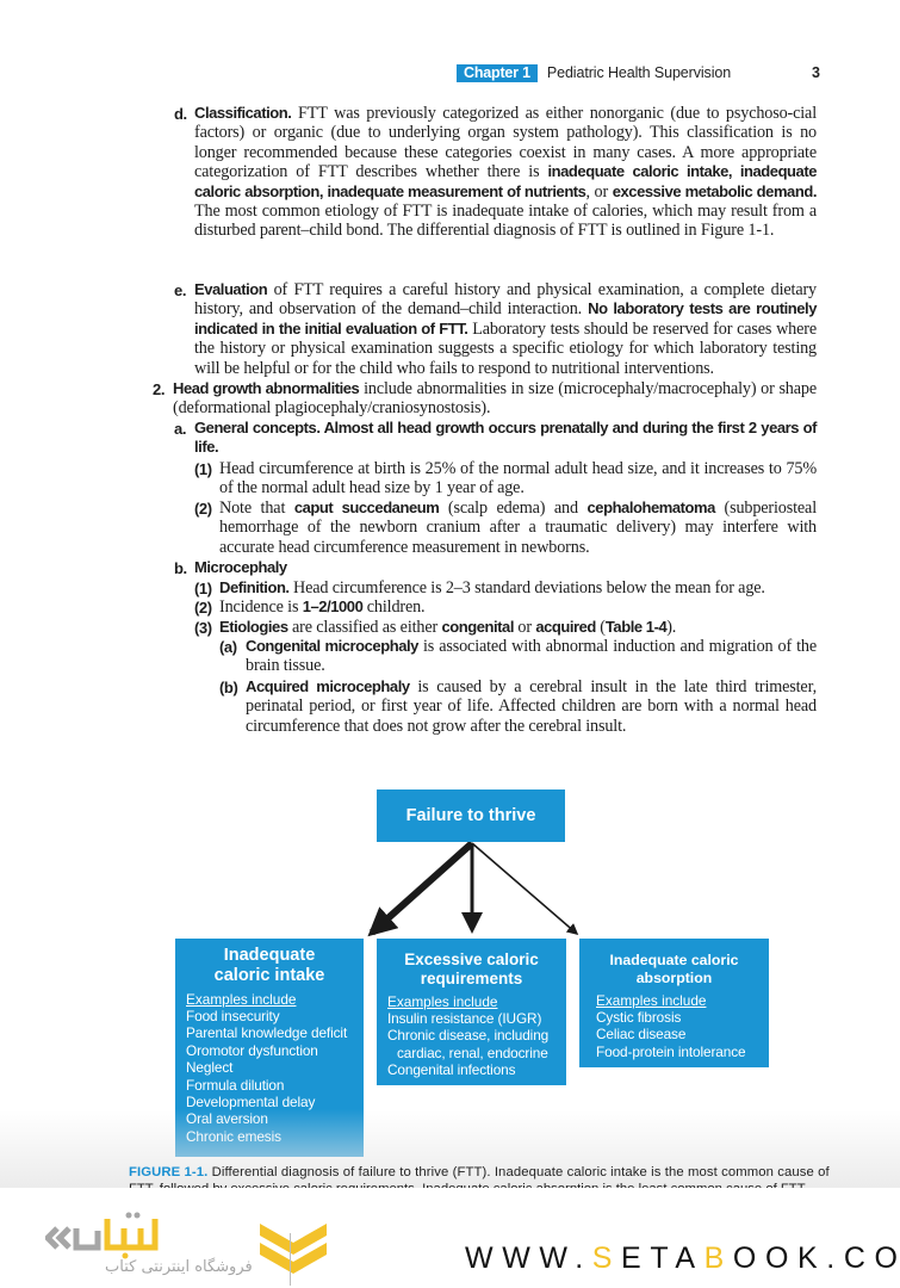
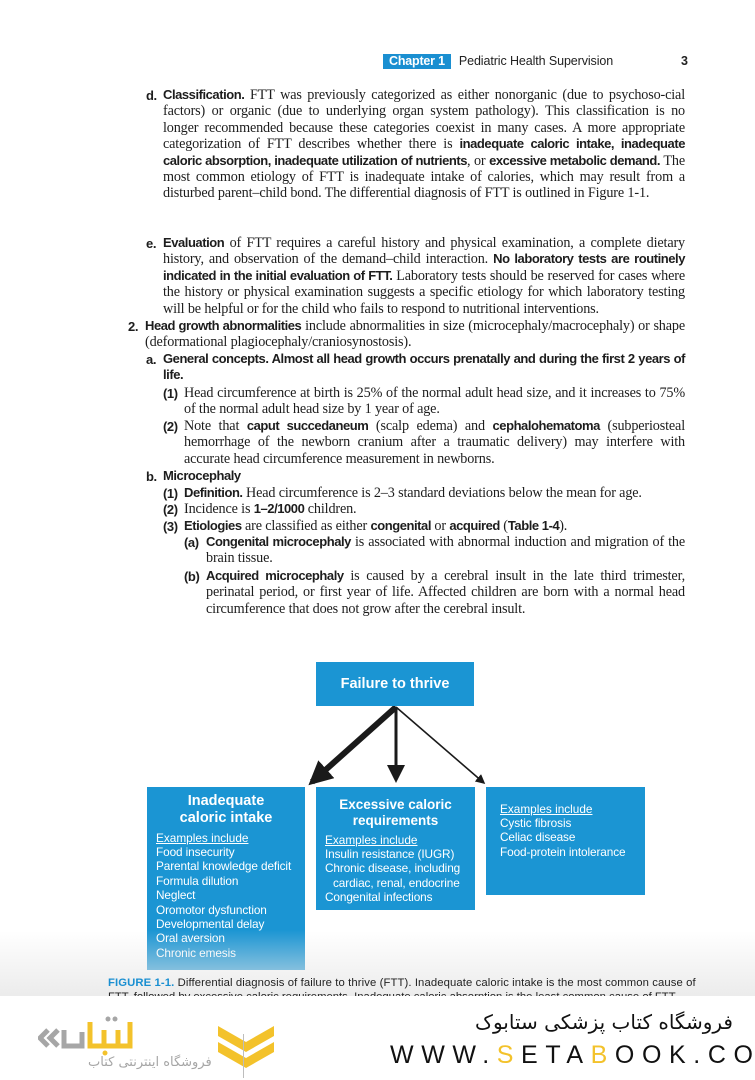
  Chapter 1
  Pediatric Health Supervision
  3
  d.
- Classification. FTT was previously categorized as either nonorganic (due to psychoso-cial factors) or organic (due to underlying organ system pathology). This classification is no longer recommended because these categories coexist in many cases. A more appropriate categorization of FTT describes whether there is inadequate caloric intake, inadequate caloric absorption, inadequate measurement of nutrients, or excessive metabolic demand. The most common etiology of FTT is inadequate intake of calories, which may result from a disturbed parent–child bond. The differential diagnosis of FTT is outlined in Figure 1-1.
+ Classification. FTT was previously categorized as either nonorganic (due to psychoso-cial factors) or organic (due to underlying organ system pathology). This classification is no longer recommended because these categories coexist in many cases. A more appropriate categorization of FTT describes whether there is inadequate caloric intake, inadequate caloric absorption, inadequate utilization of nutrients, or excessive metabolic demand. The most common etiology of FTT is inadequate intake of calories, which may result from a disturbed parent–child bond. The differential diagnosis of FTT is outlined in Figure 1-1.
  e.
  Evaluation of FTT requires a careful history and physical examination, a complete dietary history, and observation of the demand–child interaction. No laboratory tests are routinely indicated in the initial evaluation of FTT. Laboratory tests should be reserved for cases where the history or physical examination suggests a specific etiology for which laboratory testing will be helpful or for the child who fails to respond to nutritional interventions.
  2.
  Head growth abnormalities include abnormalities in size (microcephaly/macrocephaly) or shape (deformational plagiocephaly/craniosynostosis).
  a.
  General concepts. Almost all head growth occurs prenatally and during the first 2 years of life.
  (1)
  Head circumference at birth is 25% of the normal adult head size, and it increases to 75% of the normal adult head size by 1 year of age.
  (2)
  Note that caput succedaneum (scalp edema) and cephalohematoma (subperiosteal hemorrhage of the newborn cranium after a traumatic delivery) may interfere with accurate head circumference measurement in newborns.
  b.
  Microcephaly
  (1)
  Definition. Head circumference is 2–3 standard deviations below the mean for age.
  (2)
  Incidence is 1–2/1000 children.
  (3)
  Etiologies are classified as either congenital or acquired (Table 1-4).
  (a)
  Congenital microcephaly is associated with abnormal induction and migration of the brain tissue.
  (b)
  Acquired microcephaly is caused by a cerebral insult in the late third trimester, perinatal period, or first year of life. Affected children are born with a normal head circumference that does not grow after the cerebral insult.
  Failure to thrive
  Inadequate
  caloric intake
  Examples include
  Food insecurity
  Parental knowledge deficit
- Oromotor dysfunction
+ Formula dilution
  Neglect
- Formula dilution
+ Oromotor dysfunction
  Developmental delay
  Excessive caloric
  requirements
  Examples include
  Insulin resistance (IUGR)
  Chronic disease, including
  cardiac, renal, endocrine
  Congenital infections
- Inadequate caloric
- absorption
  Examples include
  Cystic fibrosis
  Celiac disease
  Food-protein intolerance
  FIGURE 1-1. Differential diagnosis of failure to thrive (FTT). Inadequate caloric intake is the most common cause of
  فروشگاه اینترنتی کتاب
+ فروشگاه کتاب پزشکی ستابوک
  WWW.SETABOOK.CO
